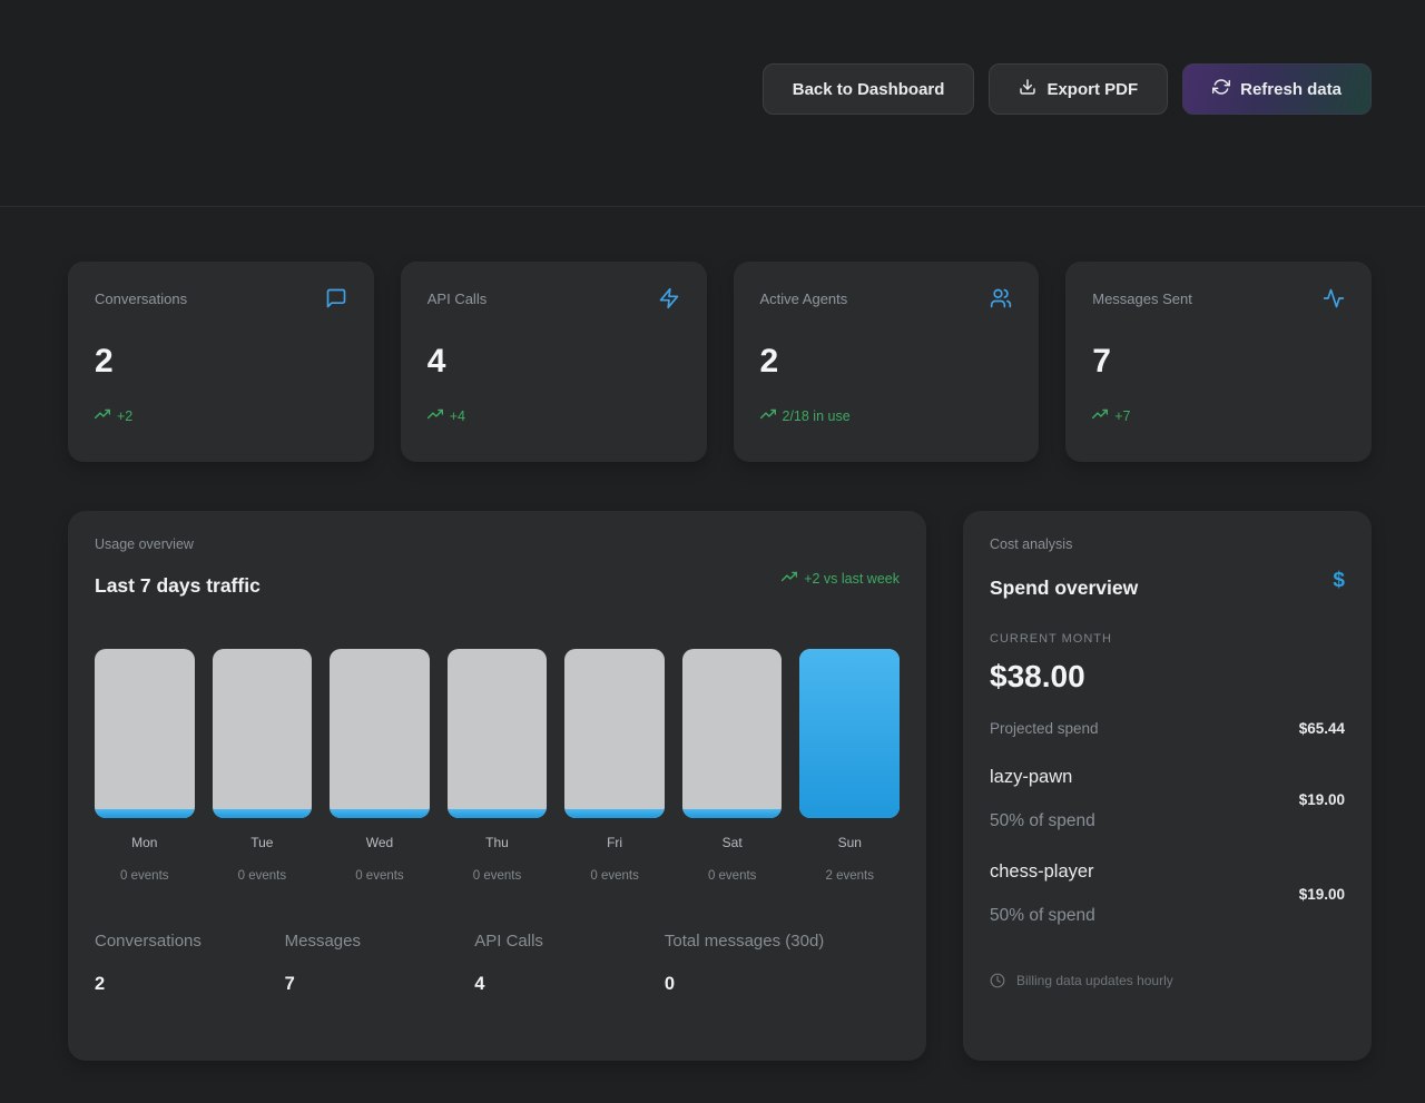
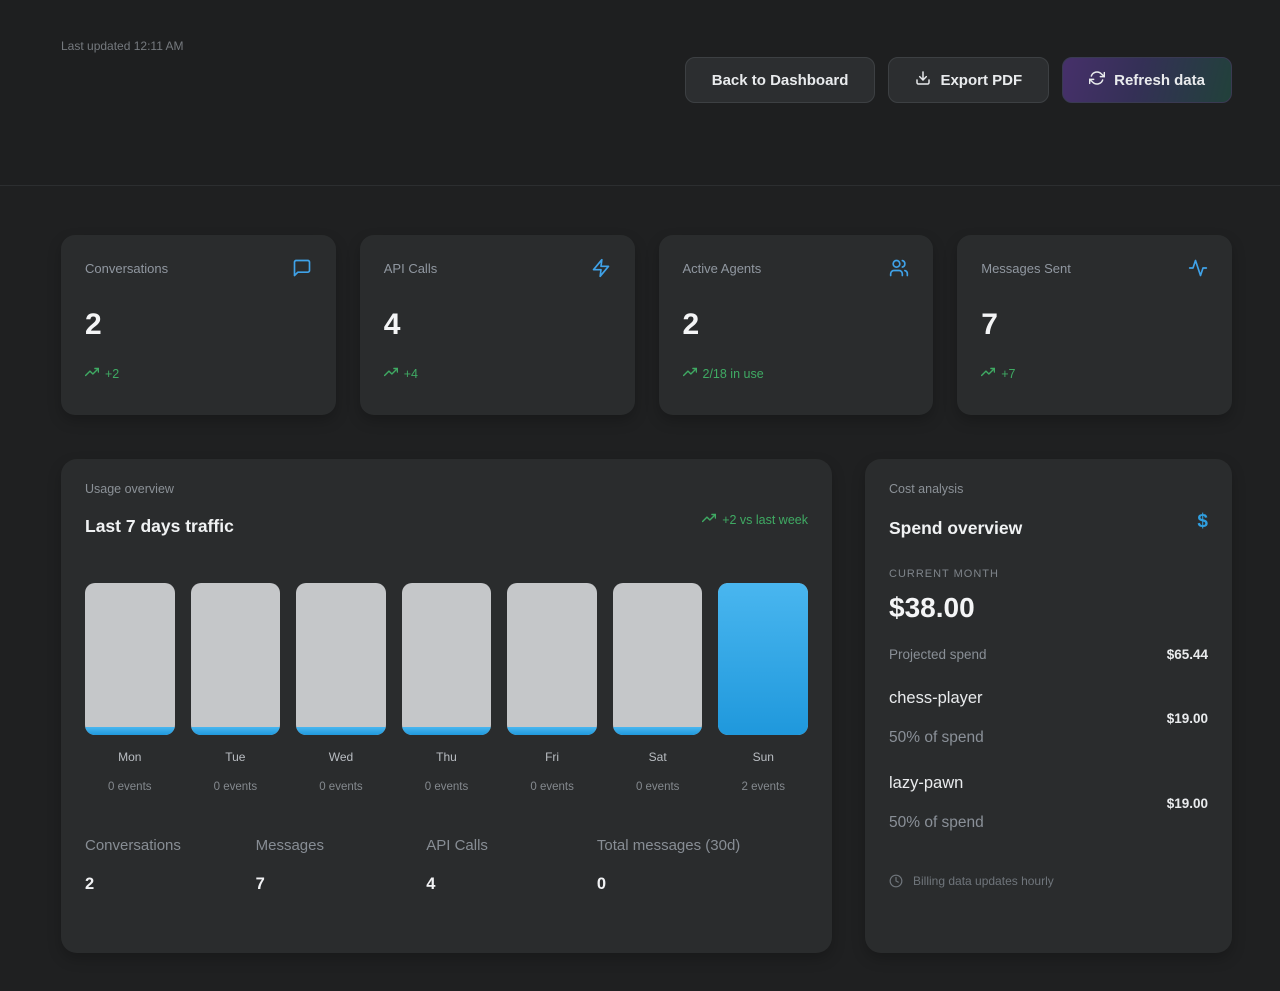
+ Last updated 12:11 AM
  Back to Dashboard
  Export PDF
  Refresh data
  Conversations
  2
  +2
  API Calls
  4
  +4
  Active Agents
  2
  2/18 in use
  Messages Sent
  7
  +7
  Usage overview
  Last 7 days traffic
  +2 vs last week
  Mon
  0 events
  Tue
  0 events
  Wed
  0 events
  Thu
  0 events
  Fri
  0 events
  Sat
  0 events
  Sun
  2 events
  Conversations
  2
  Messages
  7
  API Calls
  4
  Total messages (30d)
  0
  Cost analysis
  Spend overview
  $
  CURRENT MONTH
  $38.00
  Projected spend
  $65.44
- lazy-pawn
+ chess-player
  50% of spend
  $19.00
- chess-player
+ lazy-pawn
  50% of spend
  $19.00
  Billing data updates hourly
